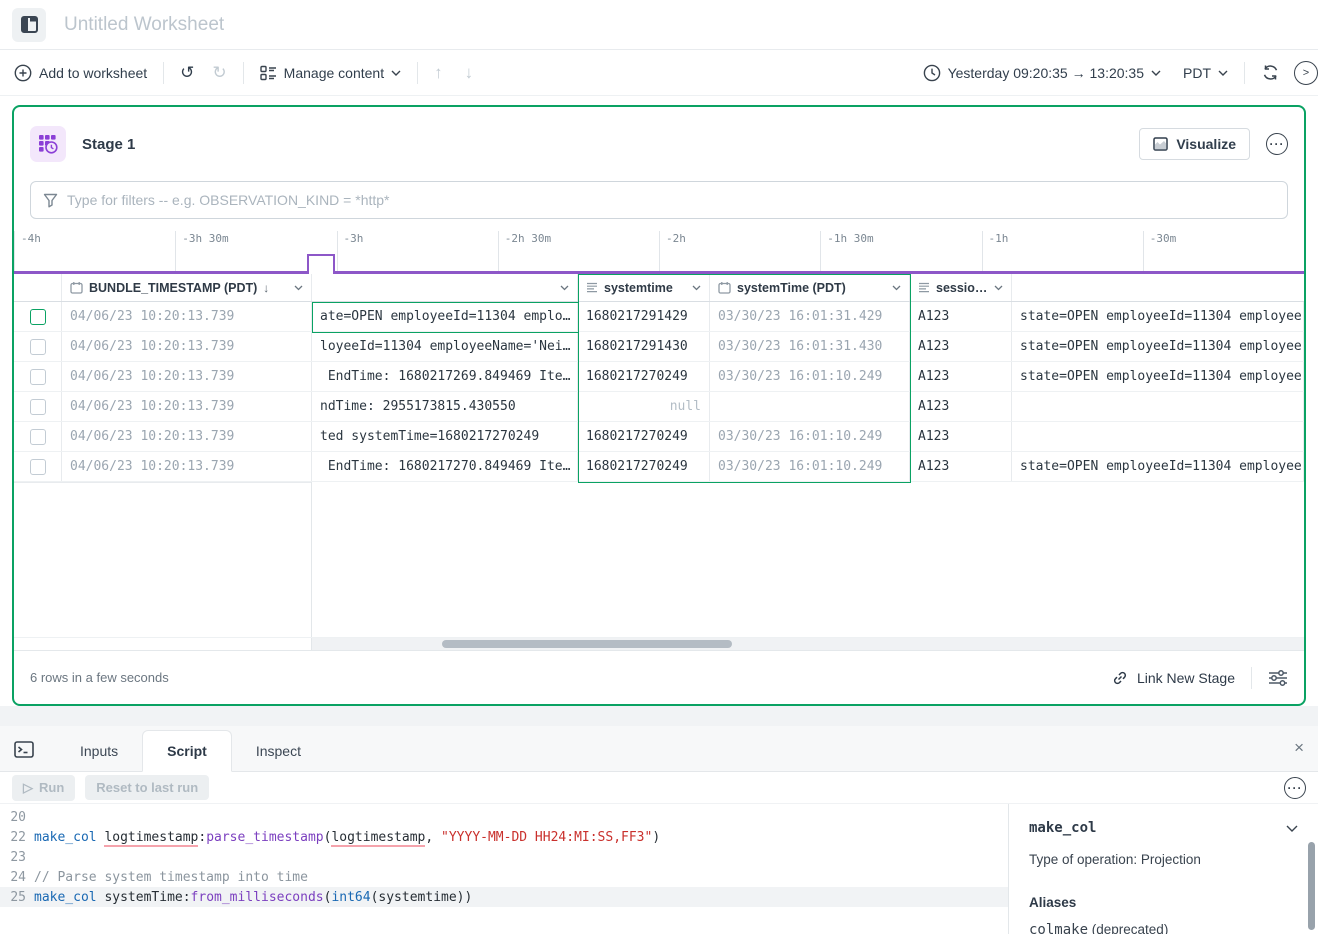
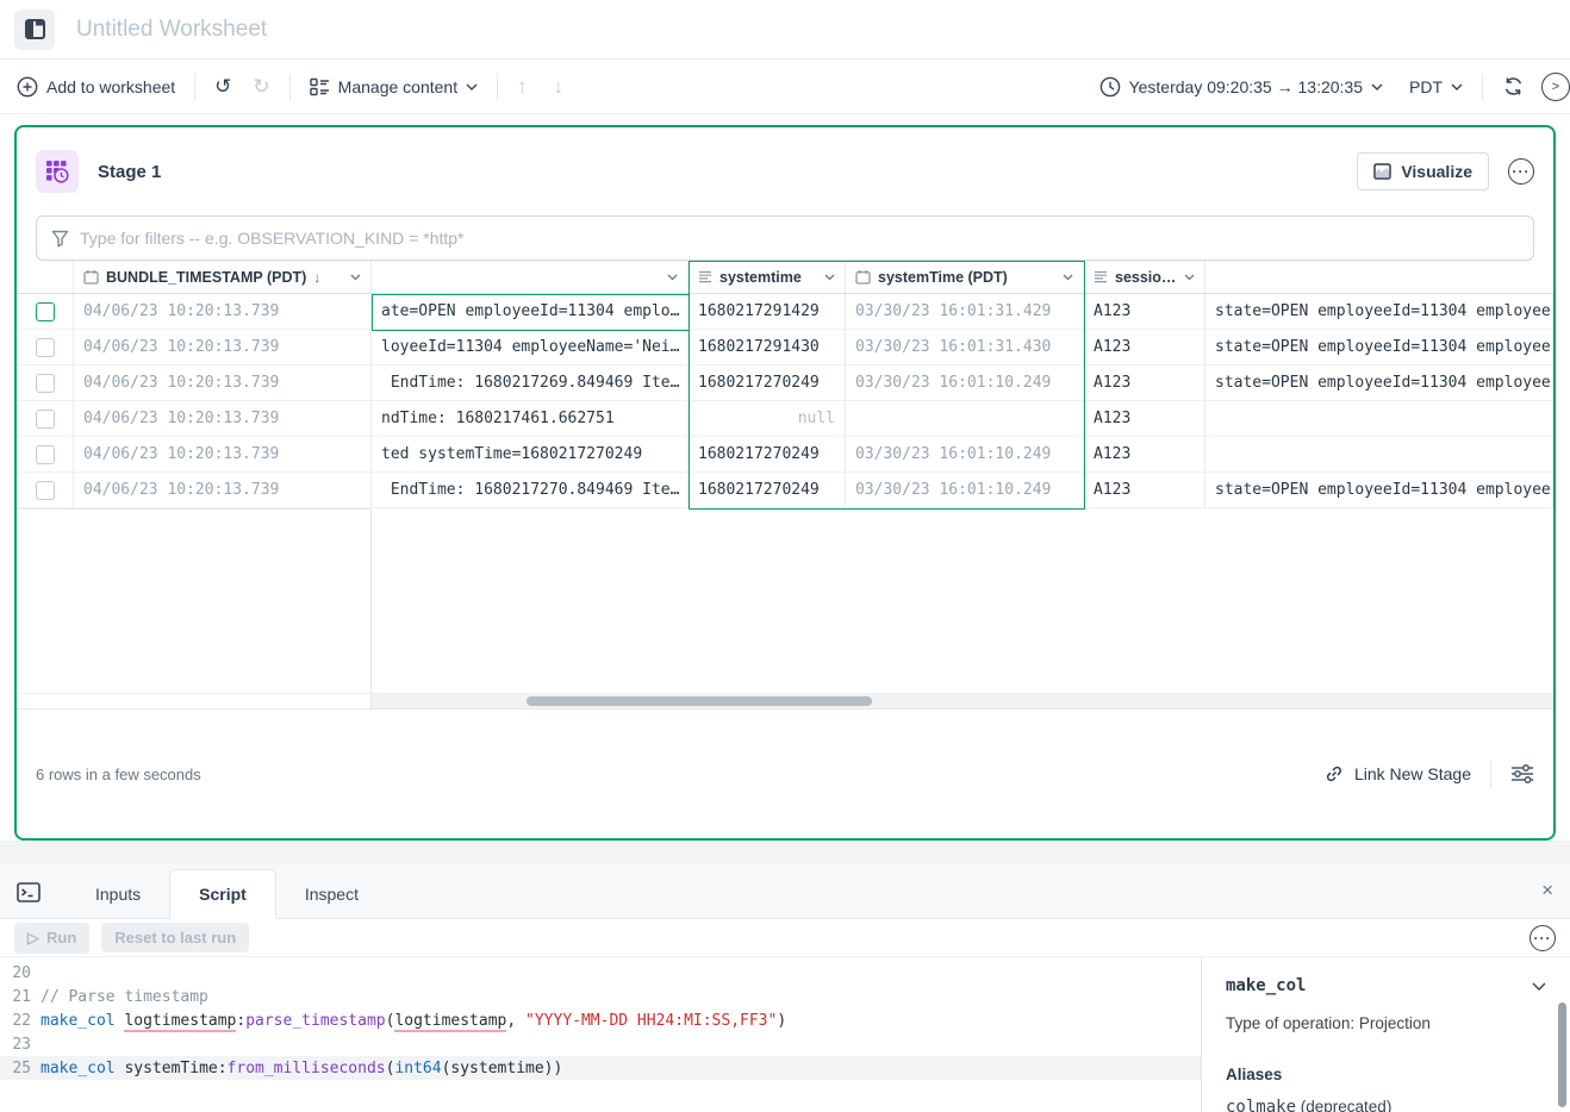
  Untitled Worksheet
  Add to worksheet
  ↺
  ↻
  Manage content
  ↑
  ↓
  Yesterday 09:20:35 → 13:20:35
  PDT
  >
  Stage 1
  Visualize
  ···
  Type for filters -- e.g. OBSERVATION_KIND = *http*
- -4h
- -3h 30m
- -3h
- -2h 30m
- -2h
- -1h 30m
- -1h
- -30m
  BUNDLE_TIMESTAMP (PDT)
  ↓
  systemtime
  systemTime (PDT)
  sessioni
  04/06/23 10:20:13.739
  ate=OPEN employeeId=11304 emplo…
  1680217291429
  03/30/23 16:01:31.429
  A123
  state=OPEN employeeId=11304 employee
  04/06/23 10:20:13.739
  loyeeId=11304 employeeName='Nei…
  1680217291430
  03/30/23 16:01:31.430
  A123
  state=OPEN employeeId=11304 employee
  04/06/23 10:20:13.739
  EndTime: 1680217269.849469 Ite…
  1680217270249
  03/30/23 16:01:10.249
  A123
  state=OPEN employeeId=11304 employee
  04/06/23 10:20:13.739
- ndTime: 2955173815.430550
+ ndTime: 1680217461.662751
  null
  A123
  04/06/23 10:20:13.739
  ted systemTime=1680217270249
  1680217270249
  03/30/23 16:01:10.249
  A123
  04/06/23 10:20:13.739
  EndTime: 1680217270.849469 Ite…
  1680217270249
  03/30/23 16:01:10.249
  A123
  state=OPEN employeeId=11304 employee
  6 rows in a few seconds
  Link New Stage
  Inputs
  Script
  Inspect
  ×
  ▷
  Run
  Reset to last run
  ···
  20
+ 21
+ // Parse timestamp
  22
  make_col logtimestamp:parse_timestamp(logtimestamp, "YYYY-MM-DD HH24:MI:SS,FF3")
  23
- 24
- // Parse system timestamp into time
  25
  make_col systemTime:from_milliseconds(int64(systemtime))
  make_col
  Type of operation: Projection
  Aliases
  colmake (deprecated)
